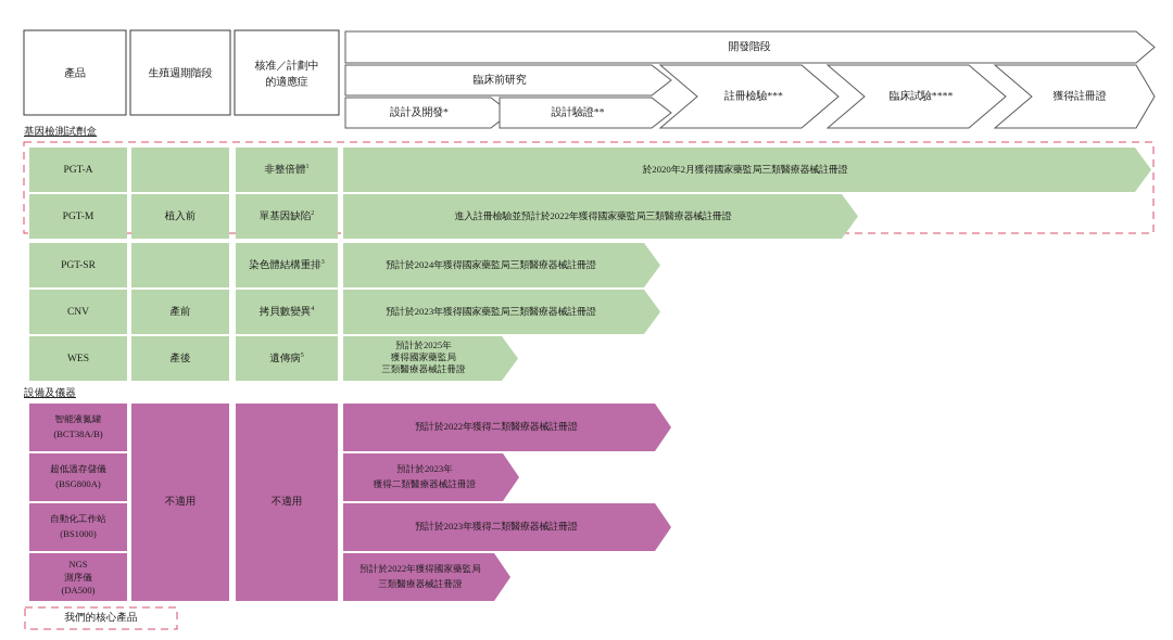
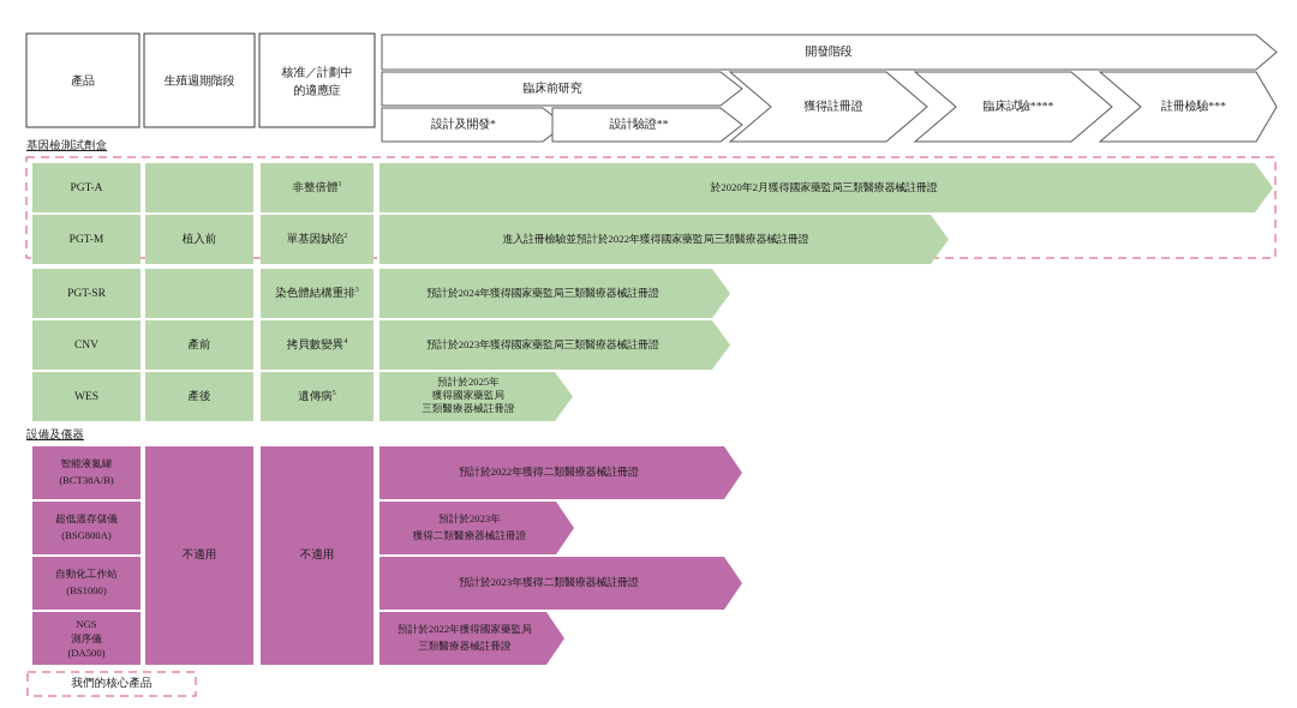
  產品
  生殖週期階段
  核准／計劃中
  的適應症
  開發階段
  臨床前研究
  設計及開發*
  設計驗證**
- 註冊檢驗***
+ 獲得註冊證
  臨床試驗****
- 獲得註冊證
+ 註冊檢驗***
  基因檢測試劑盒
  PGT-A
  非整倍體
  於2020年2月獲得國家藥監局三類醫療器械註冊證
  PGT-M
  植入前
  單基因缺陷
  進入註冊檢驗並預計於2022年獲得國家藥監局三類醫療器械註冊證
  PGT-SR
  染色體結構重排
  預計於2024年獲得國家藥監局三類醫療器械註冊證
  CNV
  產前
  拷貝數變異
  預計於2023年獲得國家藥監局三類醫療器械註冊證
  WES
  產後
  遺傳病
  預計於2025年
  獲得國家藥監局
  三類醫療器械註冊證
  設備及儀器
  不適用
  不適用
  智能液氮罐
  (BCT38A/B)
  預計於2022年獲得二類醫療器械註冊證
  超低溫存儲儀
  (BSG800A)
  預計於2023年
  獲得二類醫療器械註冊證
  自動化工作站
  (BS1000)
  預計於2023年獲得二類醫療器械註冊證
  NGS
  測序儀
  (DA500)
  預計於2022年獲得國家藥監局
  三類醫療器械註冊證
  我們的核心產品
